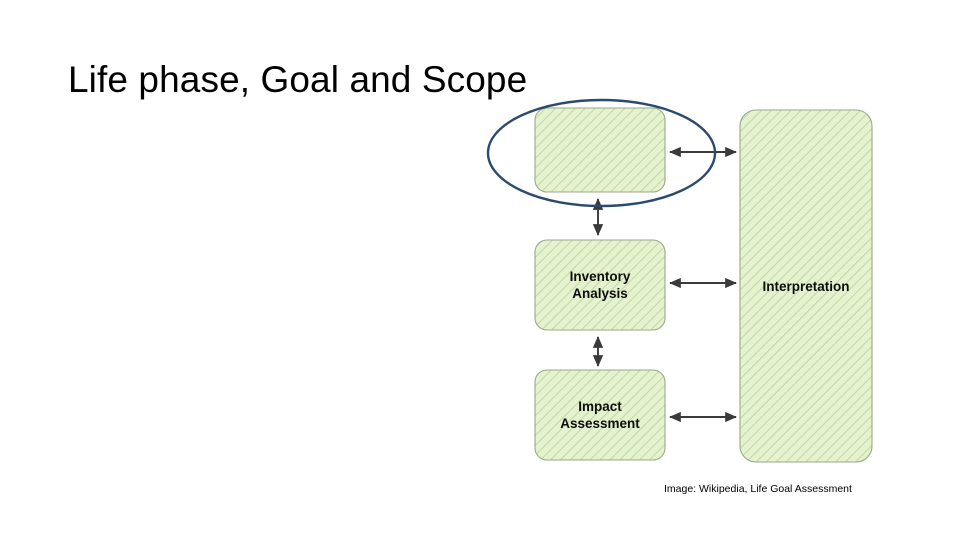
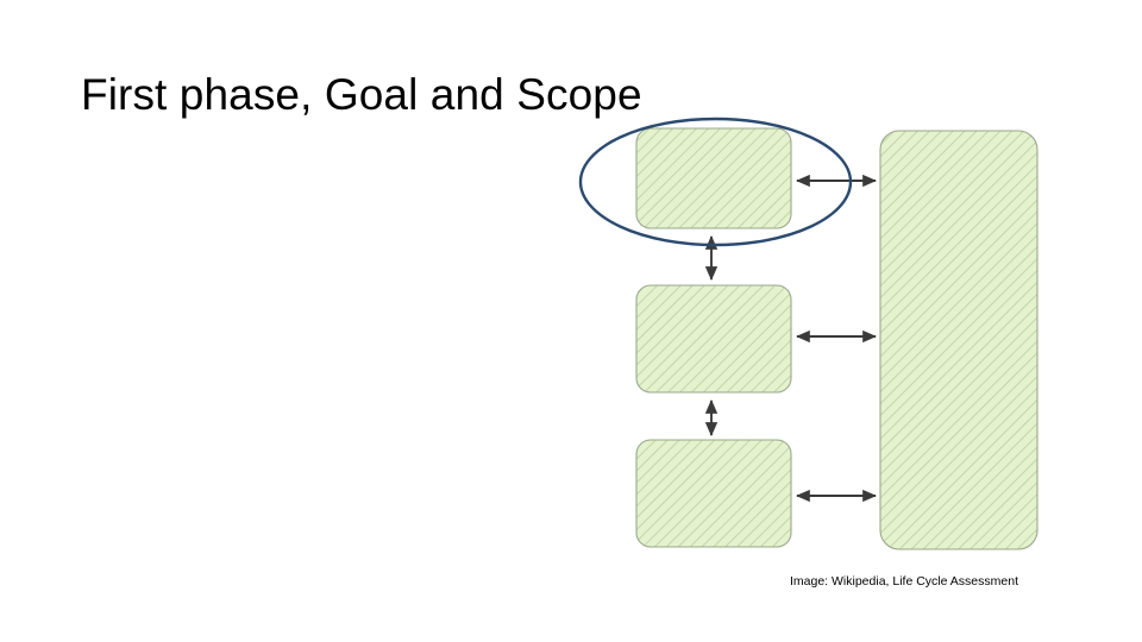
- Life phase, Goal and Scope
+ First phase, Goal and Scope
- Inventory
- Analysis
- Impact
- Assessment
- Interpretation
- Image: Wikipedia, Life Goal Assessment
+ Image: Wikipedia, Life Cycle Assessment
